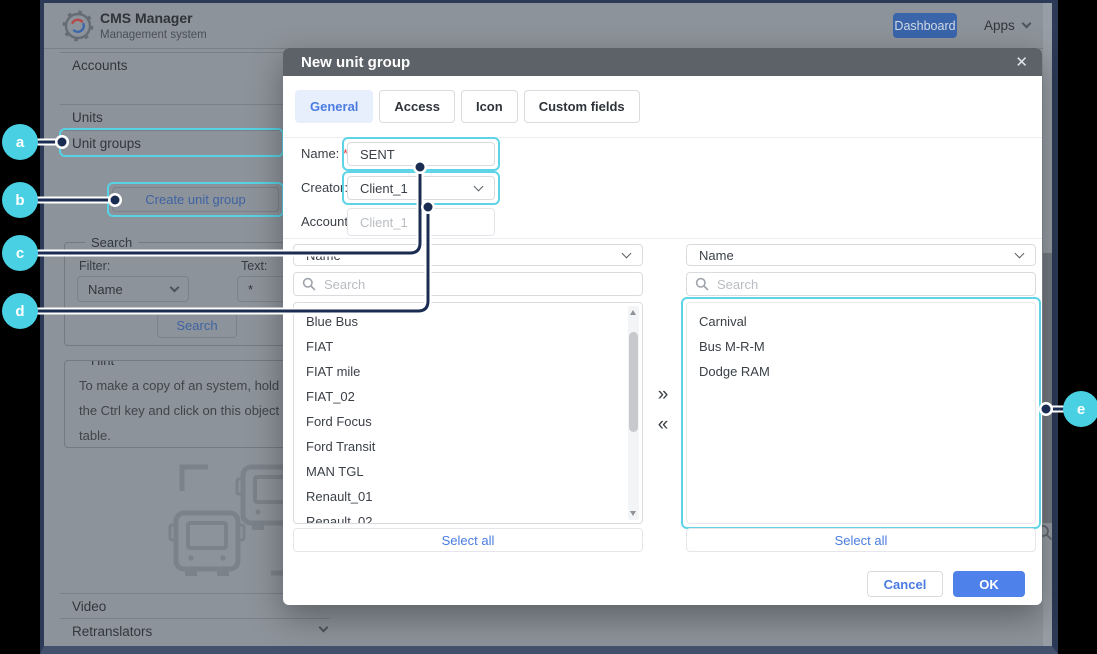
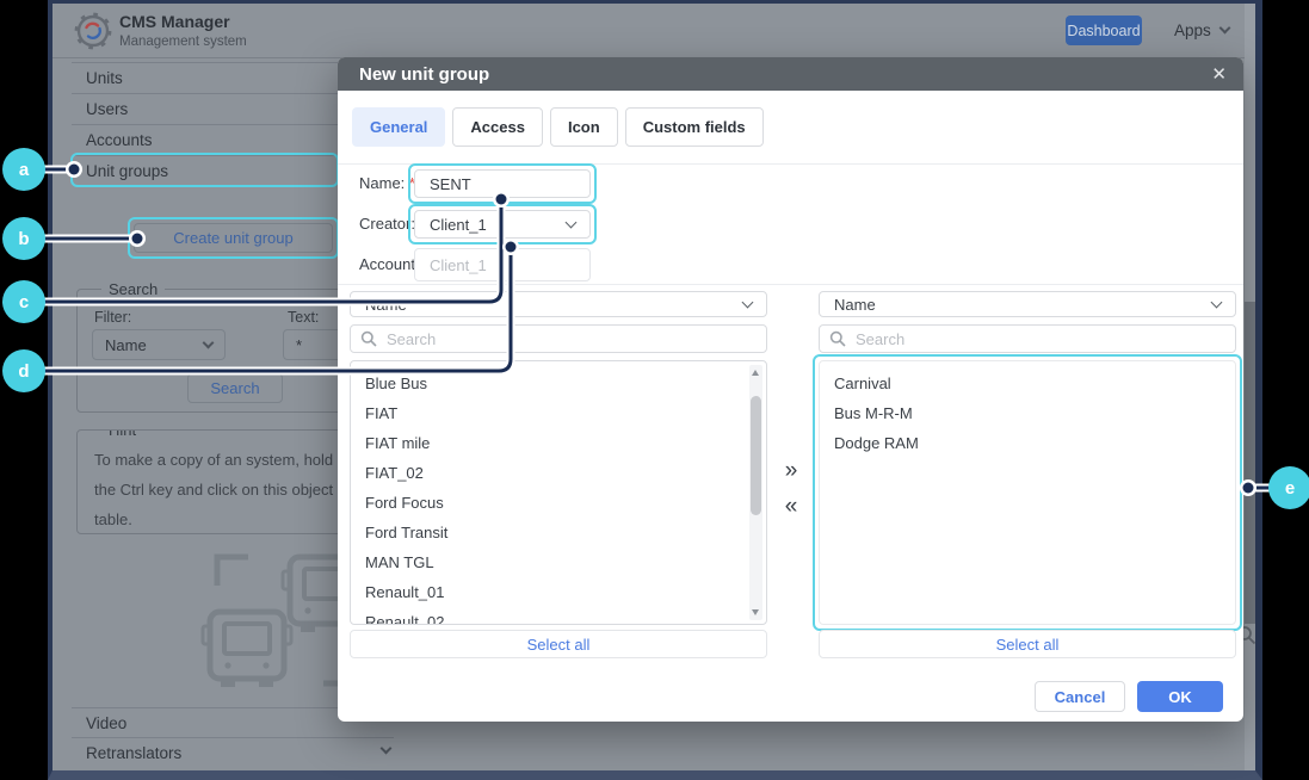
  CMS Manager
  Management system
  Dashboard
  Apps
- Accounts
+ Units
+ Users
- Units
+ Accounts
  Unit groups
  Create unit group
  Search
  Filter:
  Text:
  Name
  *
  Search
  Hint
  To make a copy of an system, hold
  the Ctrl key and click on this object
  table.
  Video
  Retranslators
  New unit group
  ✕
  General
  Access
  Icon
  Custom fields
  Name: *
  SENT
  Creator
  Client_1
  Accoun
  Client_1
  Search
  Blue Bus
  FIAT
  FIAT mile
  FIAT_02
  Ford Focus
  Ford Transit
  MAN TGL
  Renault_01
  Renault_02
  Select all
  »
  «
  Name
  Search
  Carnival
  Bus M-R-M
  Dodge RAM
  Select all
  Cancel
  OK
  a
  b
  c
  d
  e
